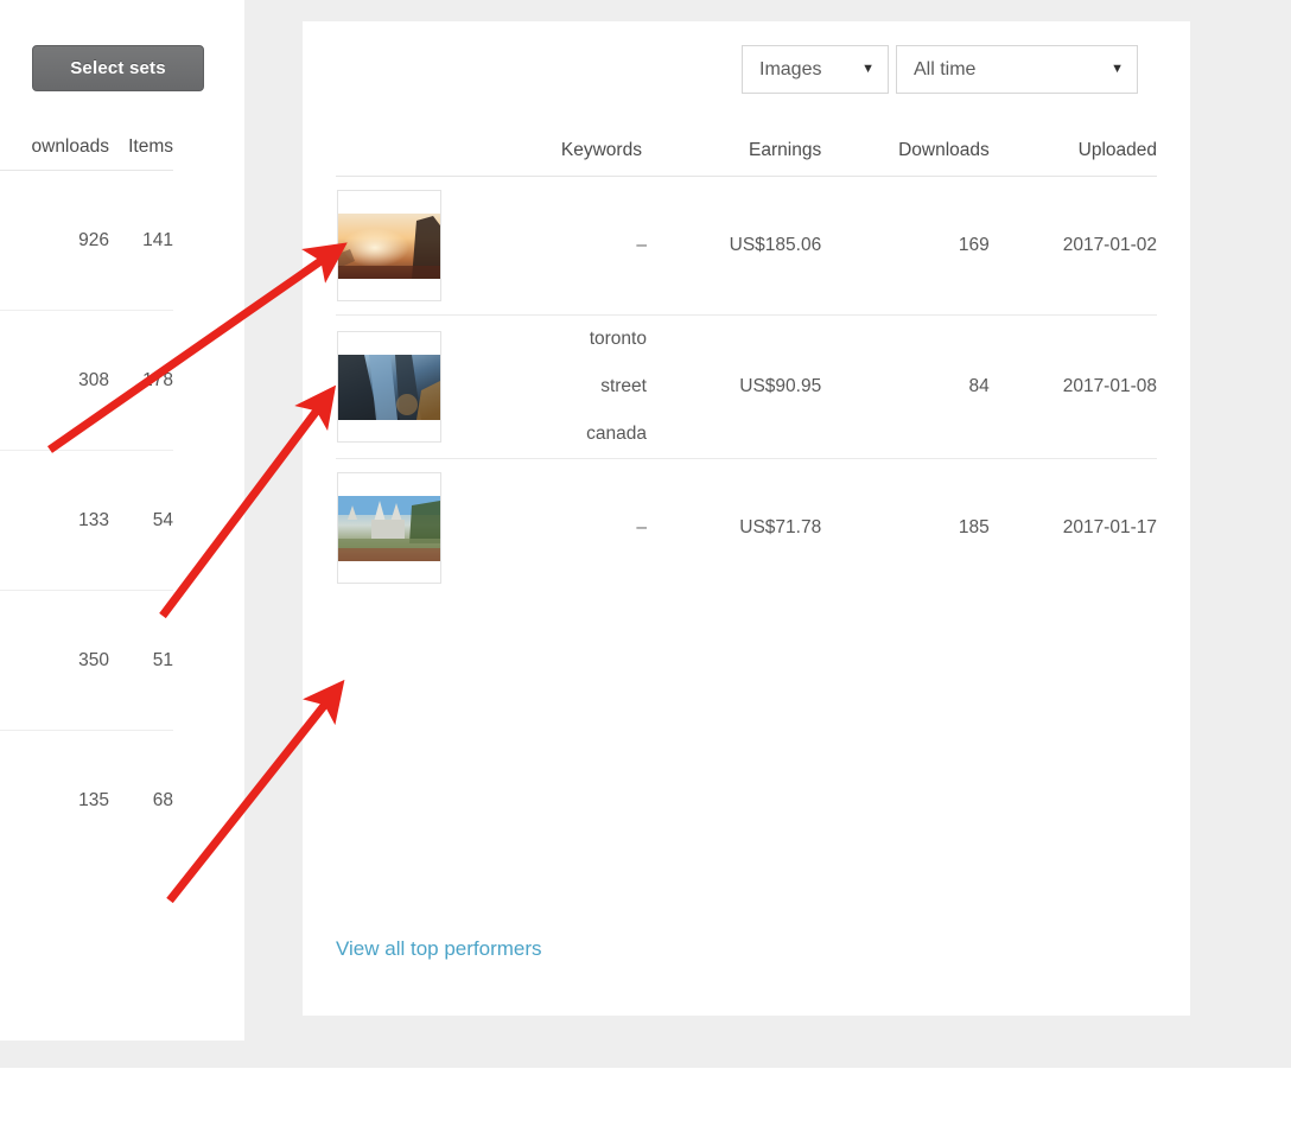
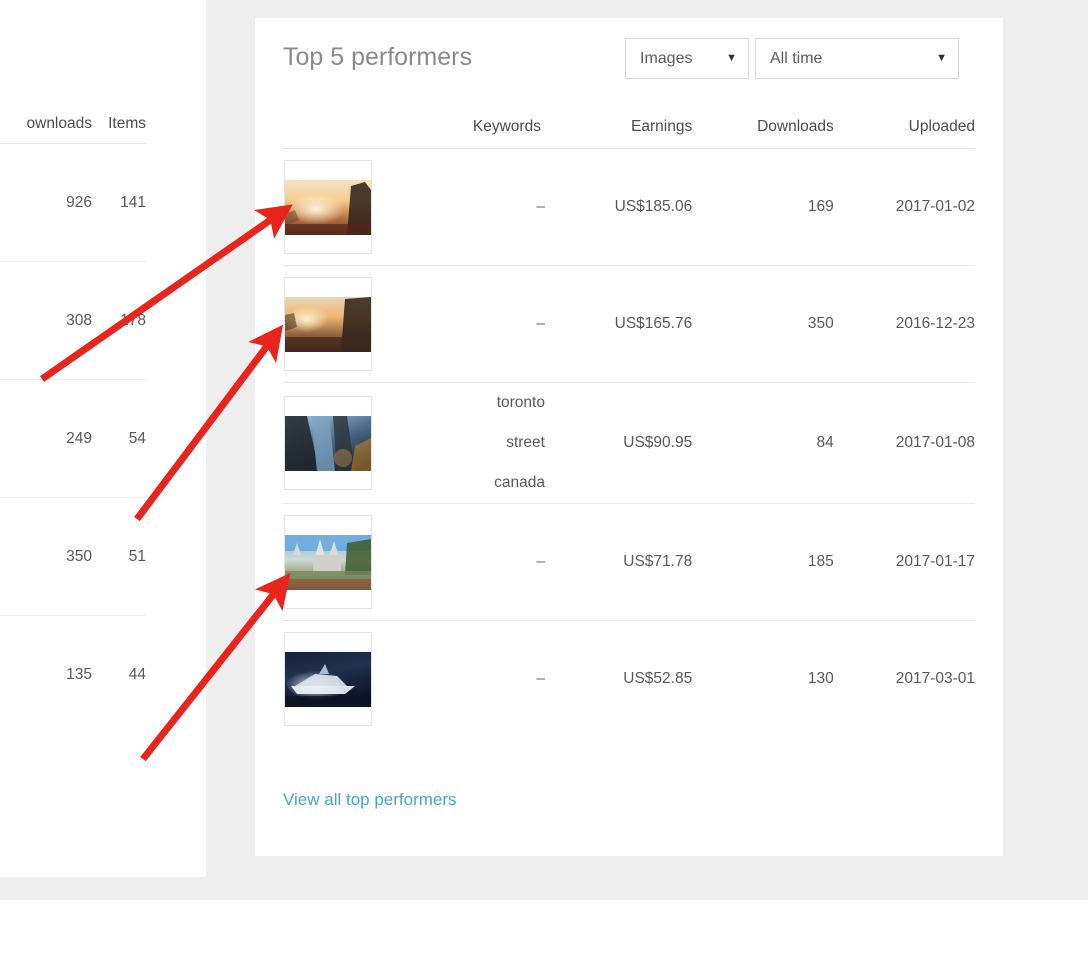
- Select sets
  ownloads
  Items
  926
  141
  308
- 133
+ 249
  54
  350
  51
  135
- 68
+ 44
+ Top 5 performers
  Images
  ▼
  All time
  ▼
  	Keywords	Earnings	Downloads	Uploaded
  	–	US$185.06	169	2017-01-02
+ 	–	US$165.76	350	2016-12-23
  	toronto street canada	US$90.95	84	2017-01-08
  	–	US$71.78	185	2017-01-17
+ 	–	US$52.85	130	2017-03-01
  View all top performers
